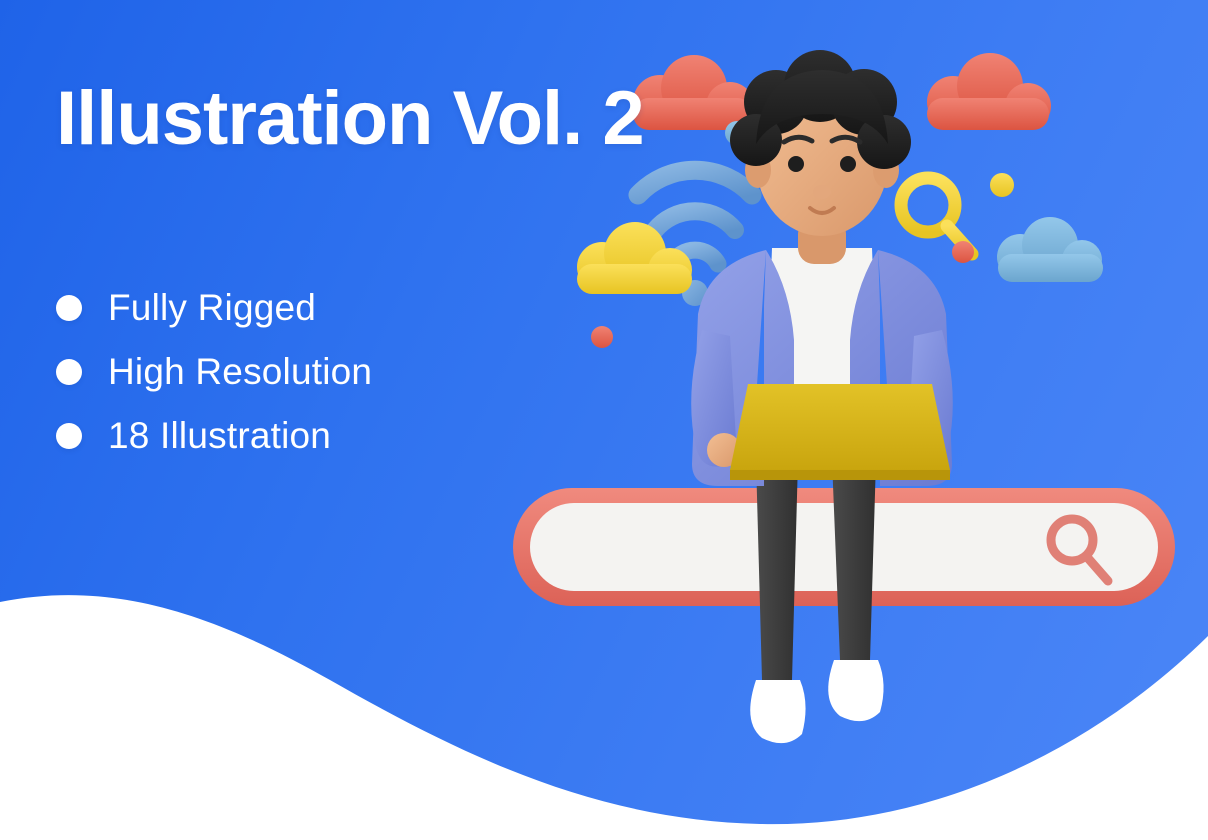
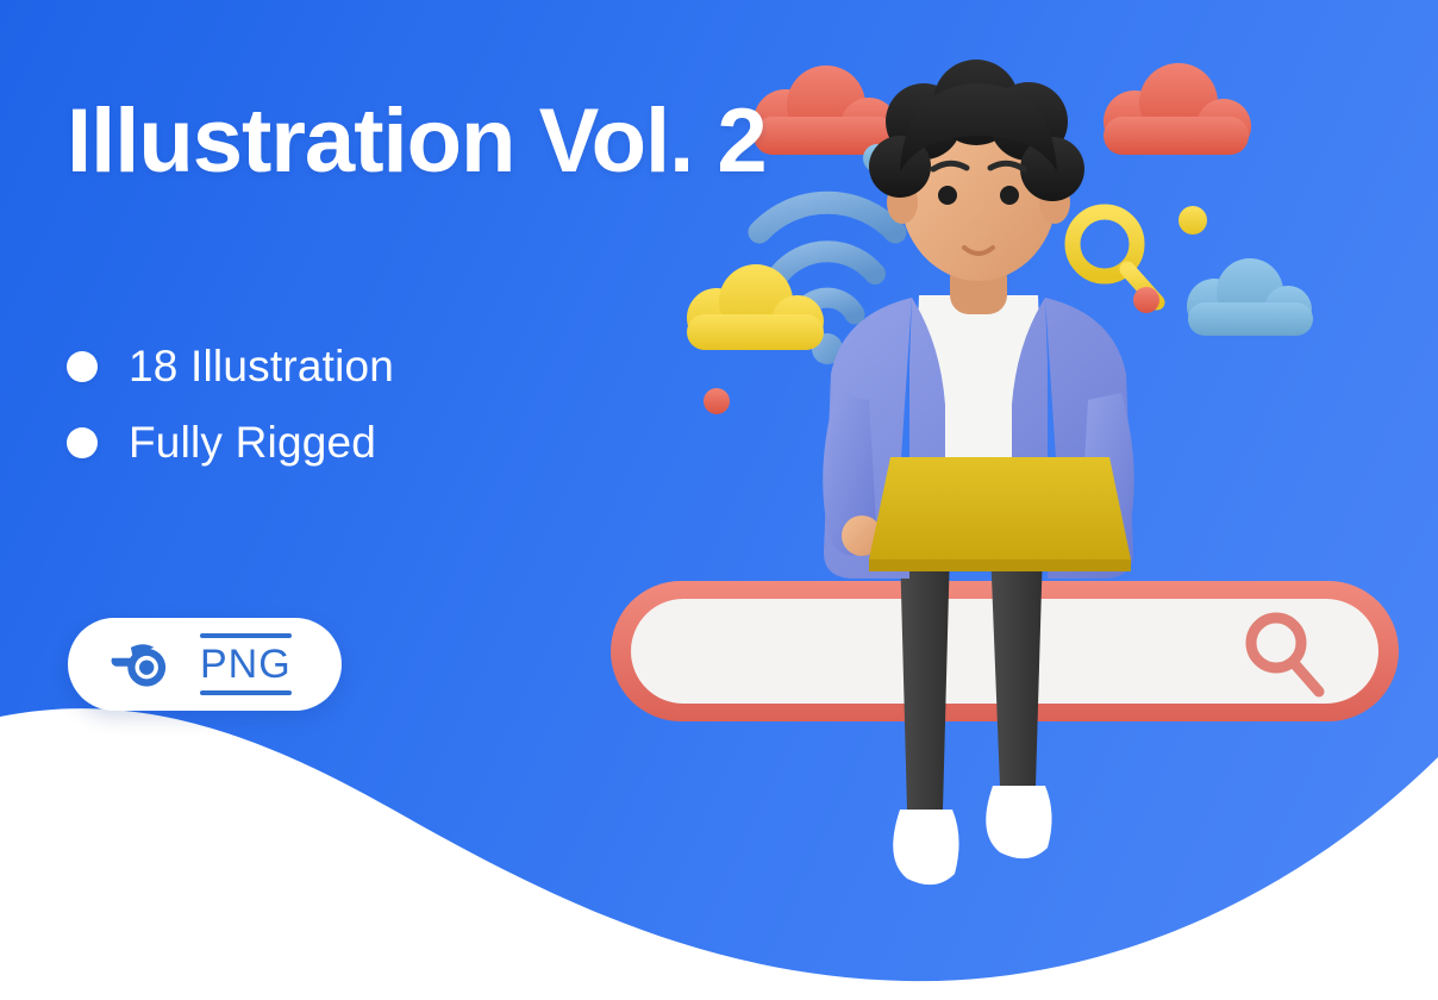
  Illustration Vol. 2
- Fully Rigged
+ 18 Illustration
- High Resolution
- 18 Illustration
+ Fully Rigged
+ PNG
